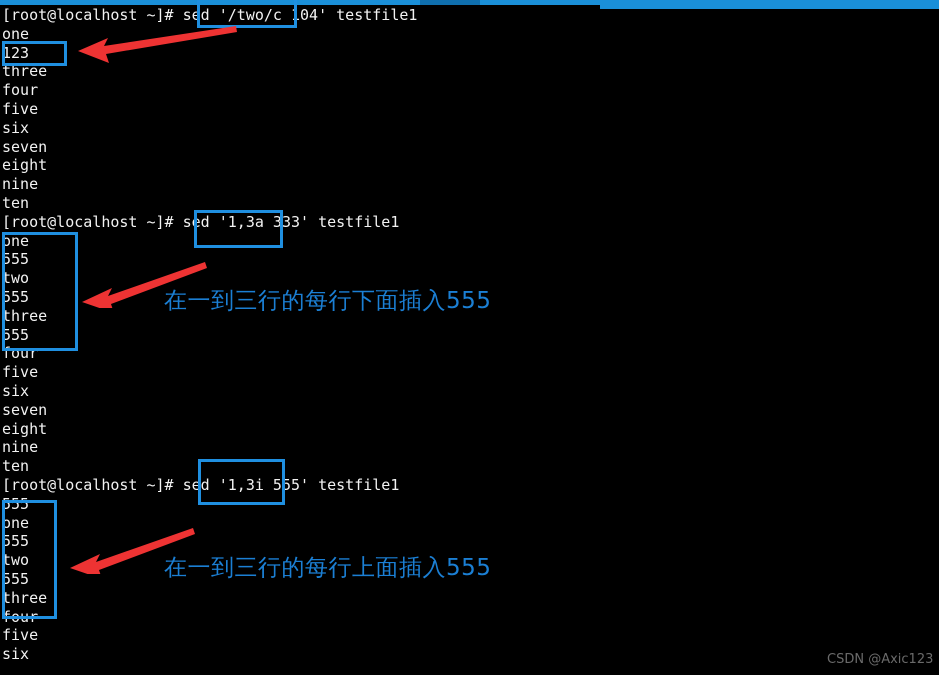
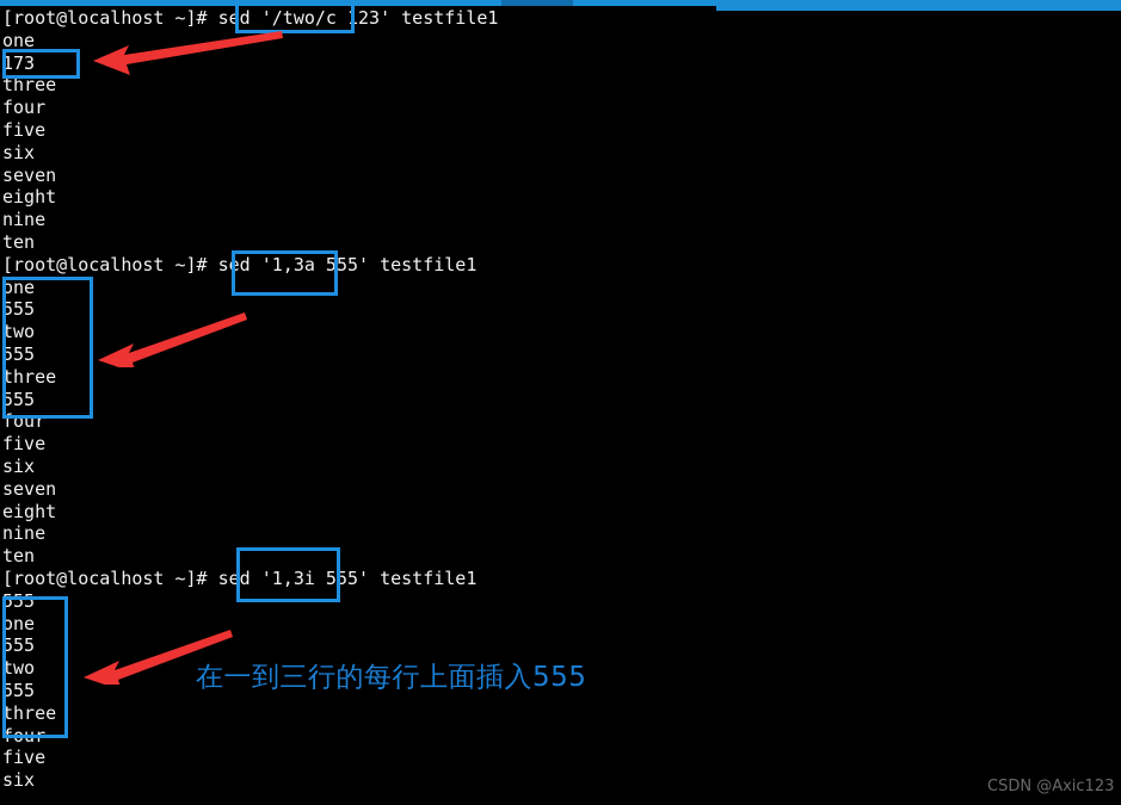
- [root@localhost ~]# sed '/two/c 104' testfile1
+ [root@localhost ~]# sed '/two/c 123' testfile1
  one
- 123
+ 173
  three
  four
  five
  six
  seven
  eight
  nine
  ten
- [root@localhost ~]# sed '1,3a 333' testfile1
+ [root@localhost ~]# sed '1,3a 555' testfile1
  one
  555
  two
  555
  three
  555
  four
  five
  six
  seven
  eight
  nine
  ten
  [root@localhost ~]# sed '1,3i 555' testfile1
  555
  one
  555
  two
  555
  three
  four
  five
  six
- 在一到三行的每行下面插入555
  在一到三行的每行上面插入555
  CSDN @Axic123
